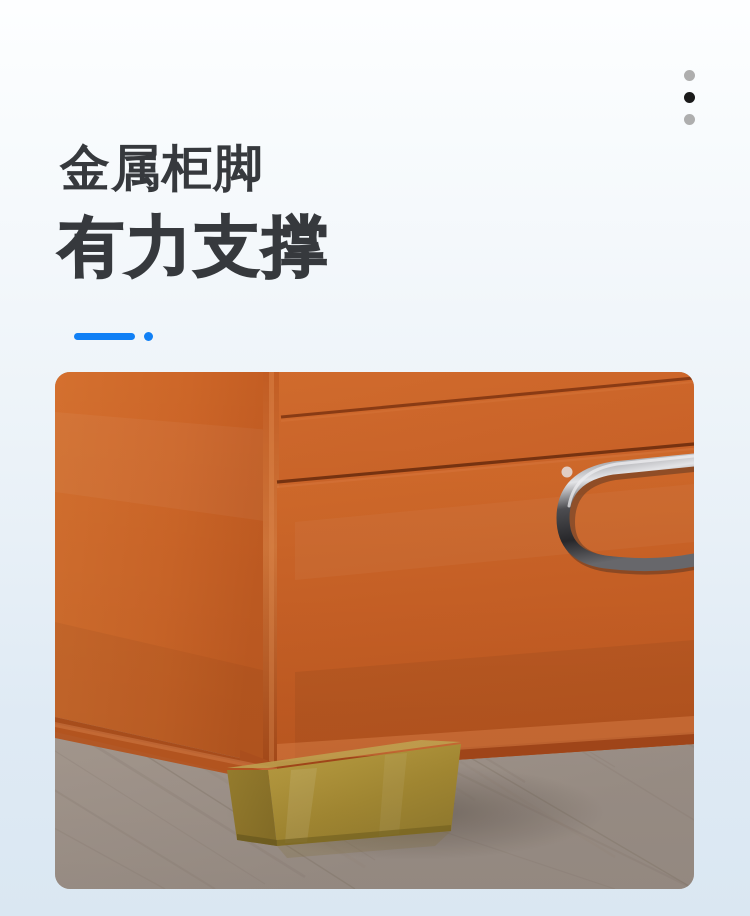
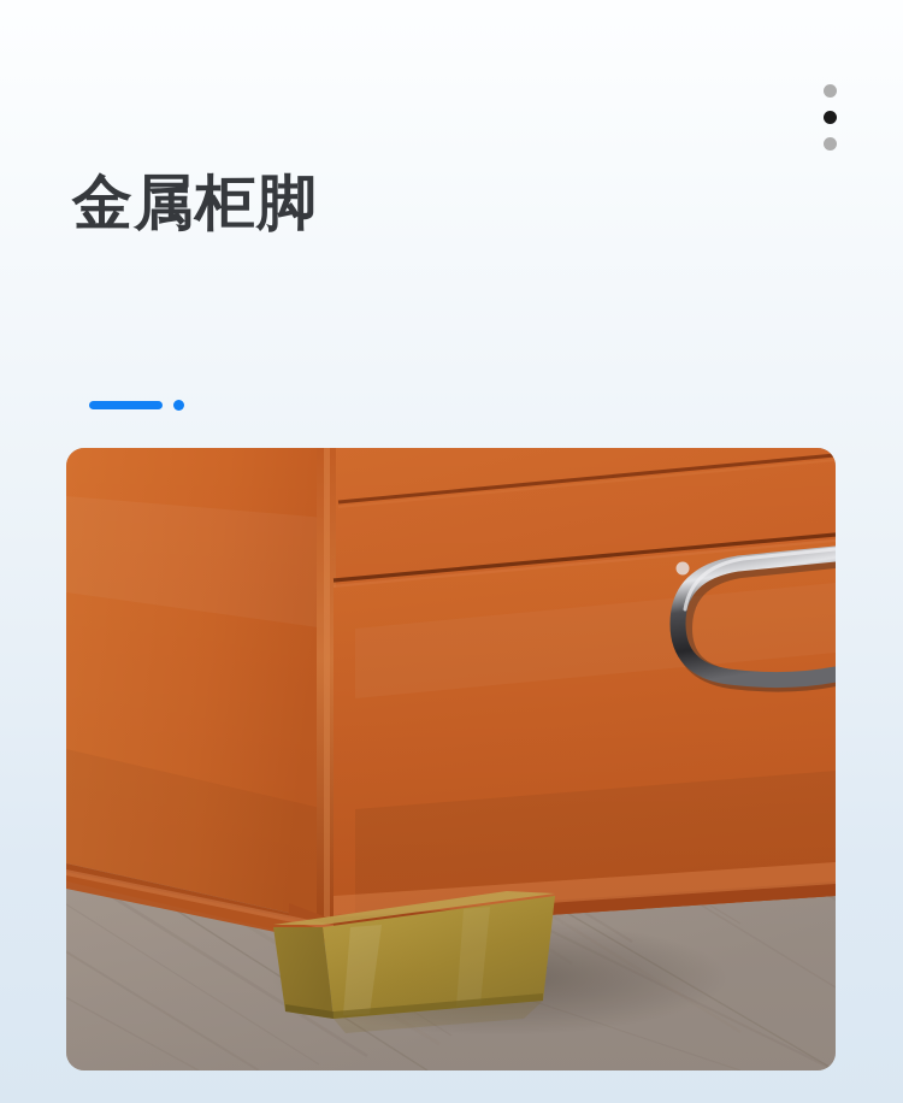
  金属柜脚
- 有力支撑
